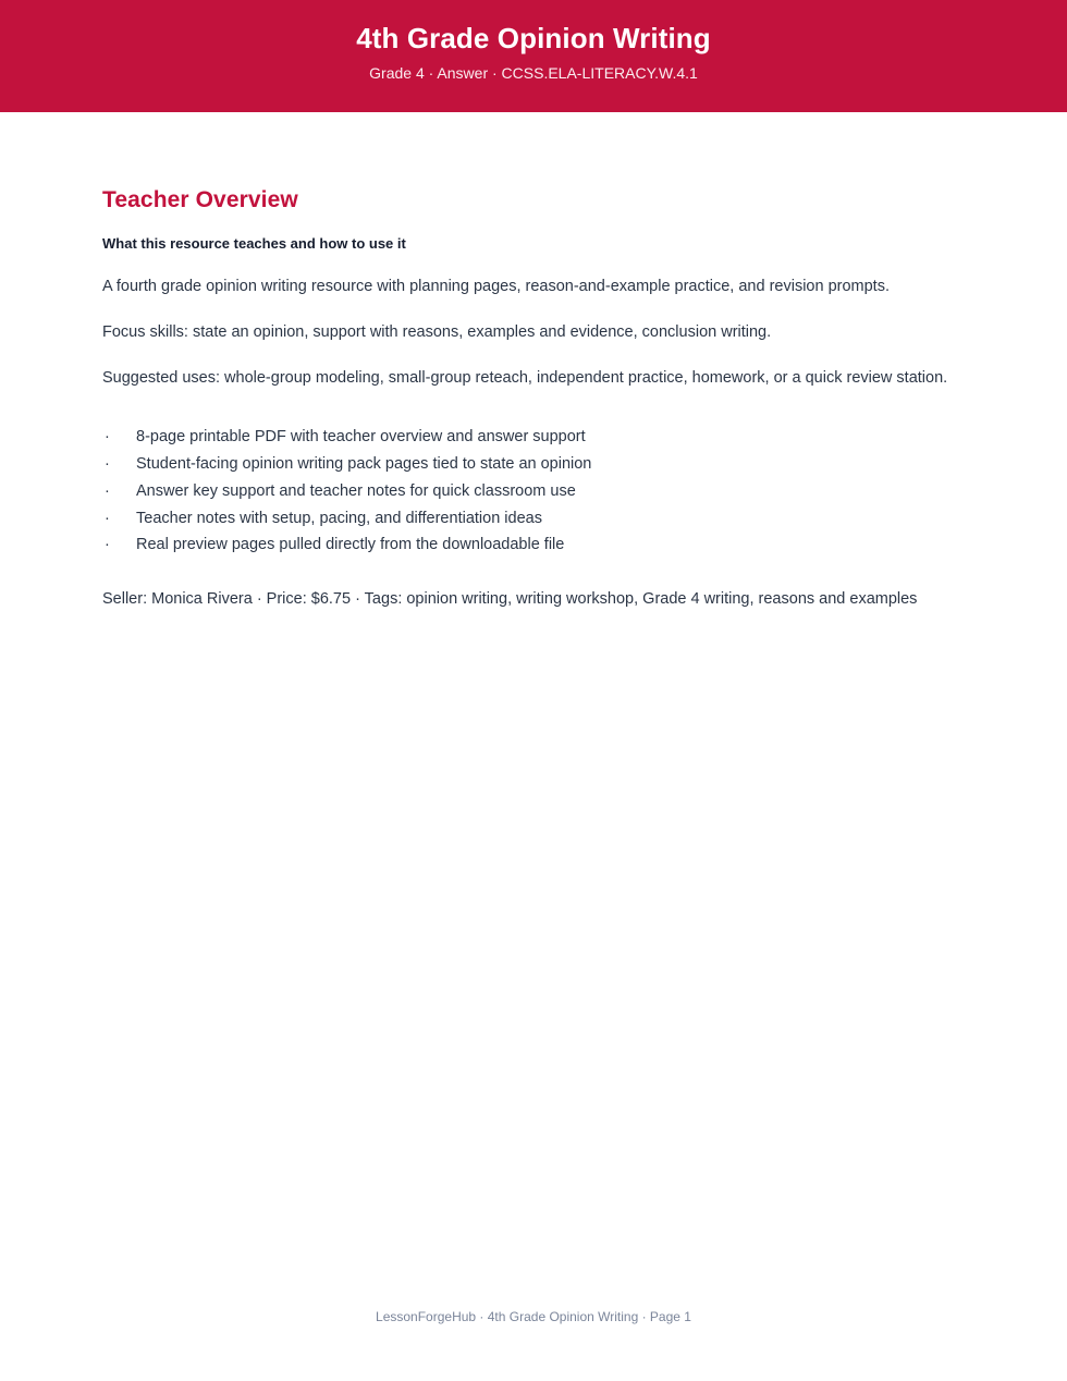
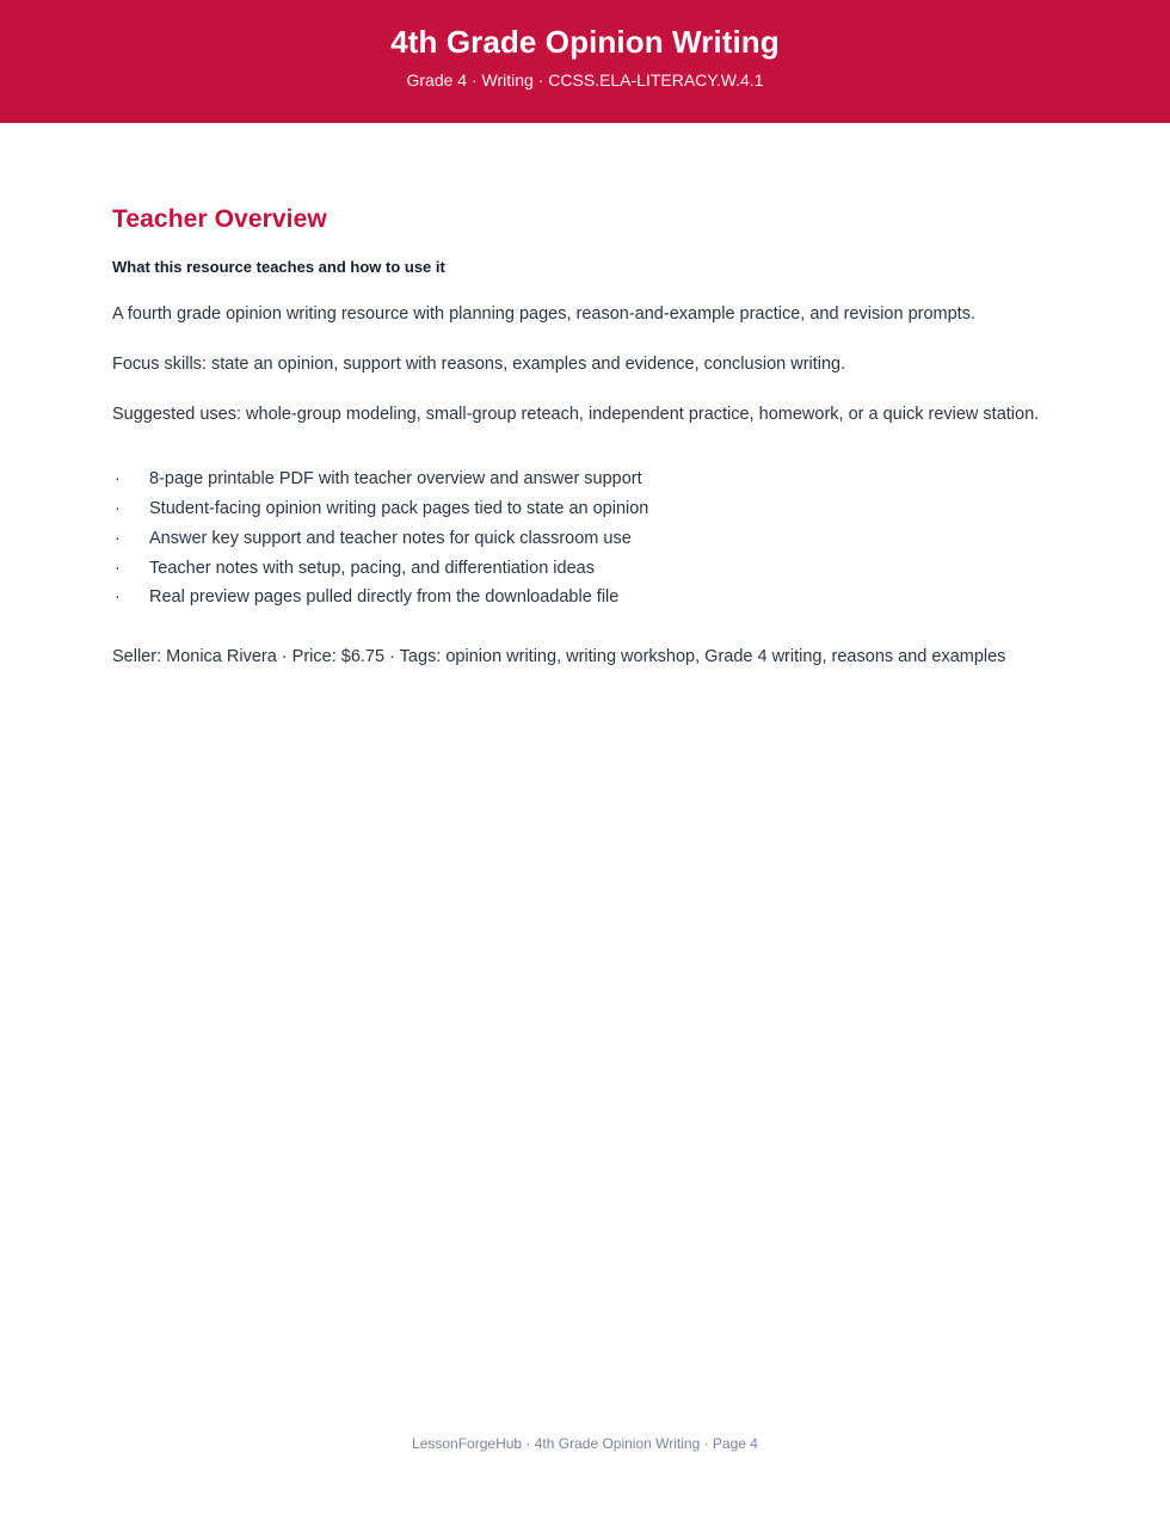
  4th Grade Opinion Writing
- Grade 4 · Answer · CCSS.ELA-LITERACY.W.4.1
+ Grade 4 · Writing · CCSS.ELA-LITERACY.W.4.1
  Teacher Overview
  What this resource teaches and how to use it
  A fourth grade opinion writing resource with planning pages, reason-and-example practice, and revision prompts.
  Focus skills: state an opinion, support with reasons, examples and evidence, conclusion writing.
  Suggested uses: whole-group modeling, small-group reteach, independent practice, homework, or a quick review station.
  ·
  8-page printable PDF with teacher overview and answer support
  ·
  Student-facing opinion writing pack pages tied to state an opinion
  ·
  Answer key support and teacher notes for quick classroom use
  ·
  Teacher notes with setup, pacing, and differentiation ideas
  ·
  Real preview pages pulled directly from the downloadable file
  Seller: Monica Rivera · Price: $6.75 · Tags: opinion writing, writing workshop, Grade 4 writing, reasons and examples
- LessonForgeHub · 4th Grade Opinion Writing · Page 1
+ LessonForgeHub · 4th Grade Opinion Writing · Page 4
